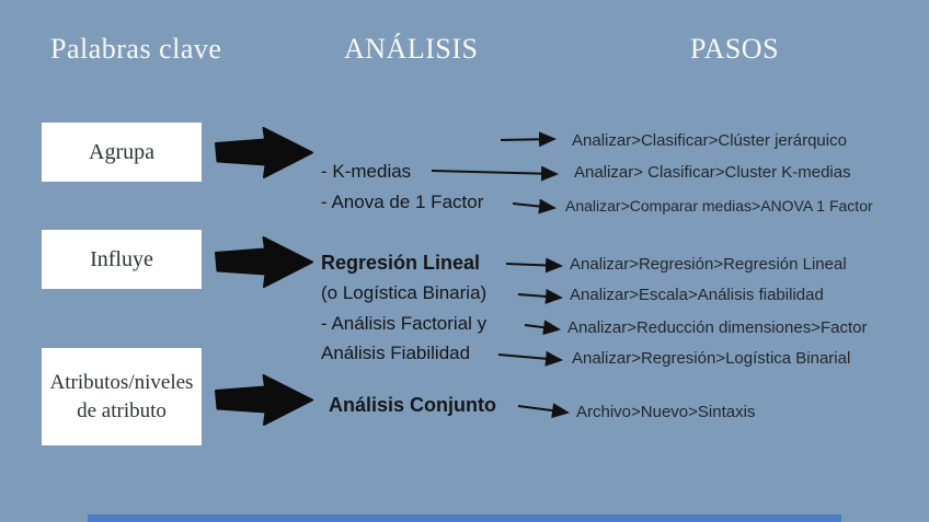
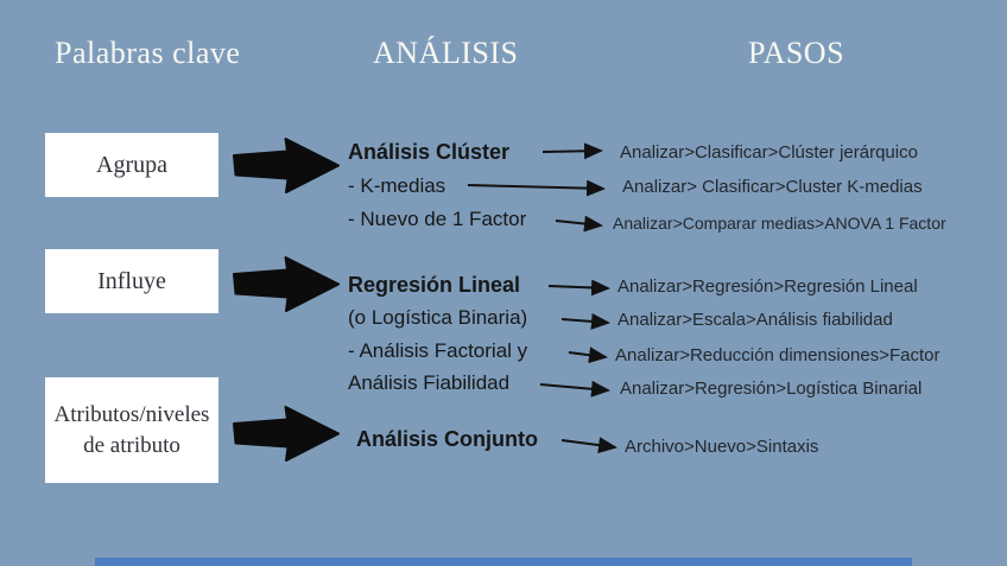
  Palabras clave
  ANÁLISIS
  PASOS
  Agrupa
  Influye
  Atributos/niveles de atributo
+ Análisis Clúster
  - K-medias
- - Anova de 1 Factor
+ - Nuevo de 1 Factor
  Regresión Lineal
  (o Logística Binaria)
  - Análisis Factorial y
  Análisis Fiabilidad
  Análisis Conjunto
  Analizar>Clasificar>Clúster jerárquico
  Analizar> Clasificar>Cluster K-medias
  Analizar>Comparar medias>ANOVA 1 Factor
  Analizar>Regresión>Regresión Lineal
  Analizar>Escala>Análisis fiabilidad
  Analizar>Reducción dimensiones>Factor
  Analizar>Regresión>Logística Binarial
  Archivo>Nuevo>Sintaxis
